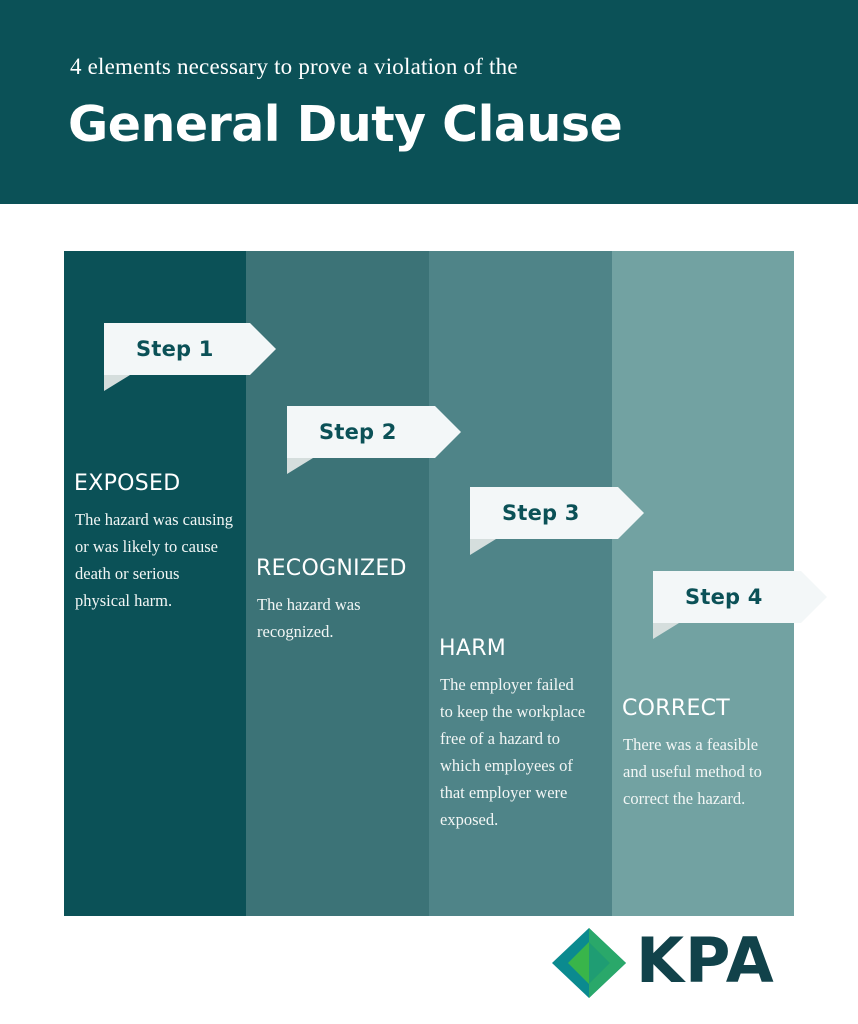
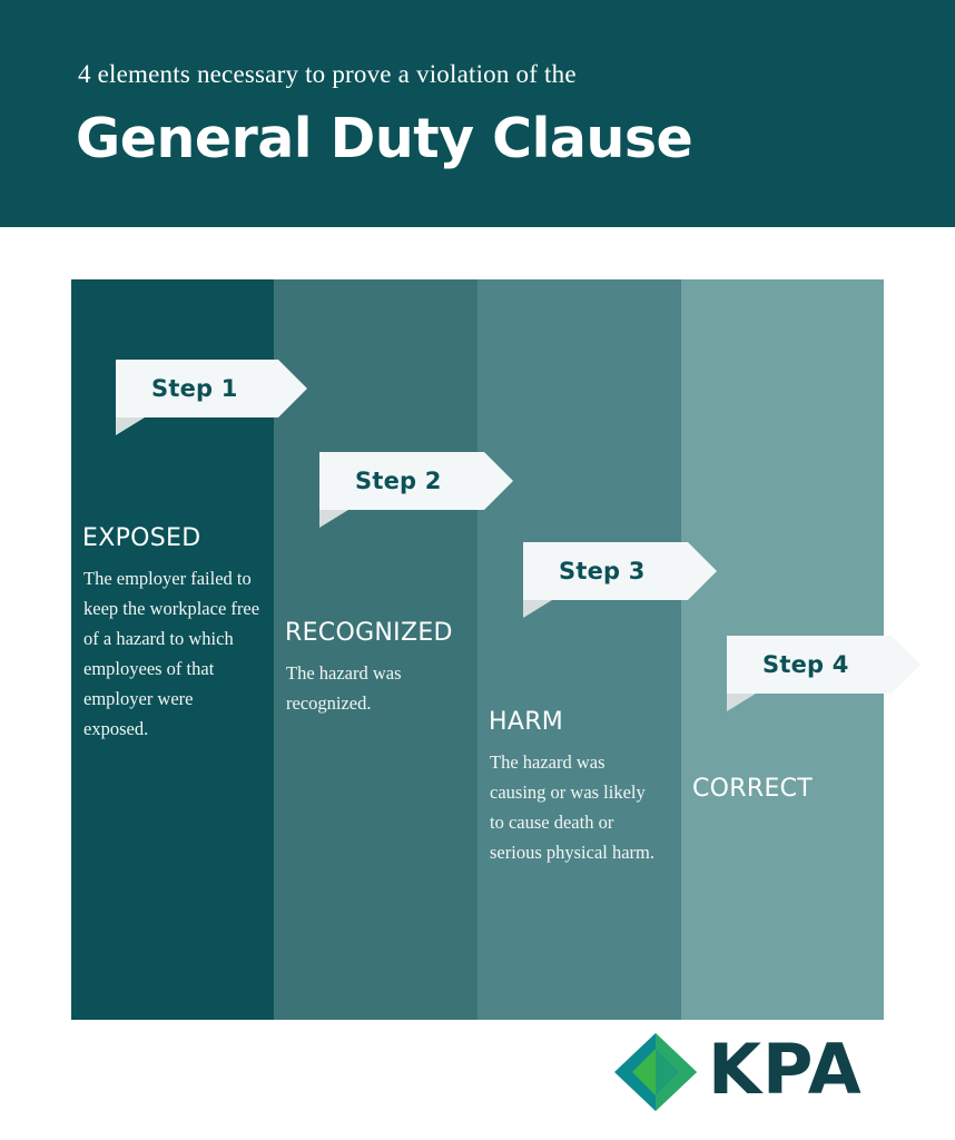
  4 elements necessary to prove a violation of the
  General Duty Clause
  EXPOSED
- The hazard was causing or was likely to cause death or serious physical harm.
+ The employer failed to keep the workplace free of a hazard to which employees of that employer were exposed.
  RECOGNIZED
  The hazard was recognized.
  HARM
- The employer failed to keep the workplace free of a hazard to which employees of that employer were exposed.
+ The hazard was causing or was likely to cause death or serious physical harm.
  CORRECT
- There was a feasible and useful method to correct the hazard.
  Step 1
  Step 2
  Step 3
  Step 4
  KPA
